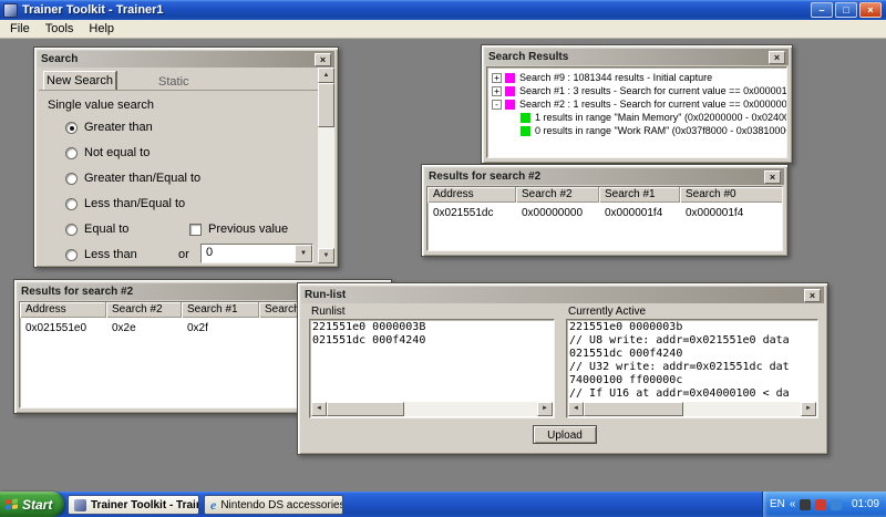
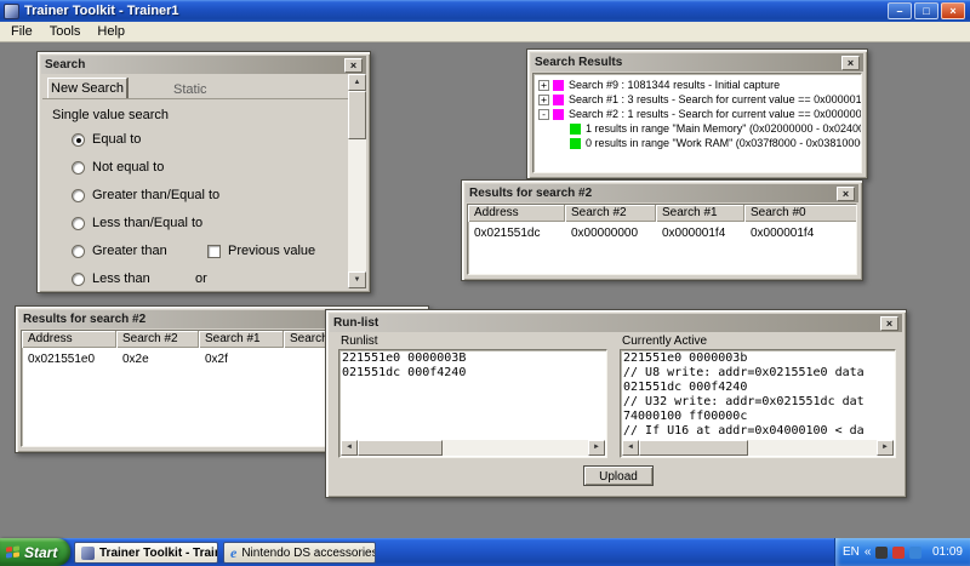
  Trainer Toolkit - Trainer1
  –
  □
  ×
  File
  Tools
  Help
  Search
  ×
  New Search
  Static
  Single value search
- Greater than
+ Equal to
  Not equal to
  Greater than/Equal to
  Less than/Equal to
- Equal to
+ Greater than
  Less than
  Previous value
  or
- 0
  Search Results
  ×
  +
  Search #9 : 1081344 results - Initial capture
  +
  Search #1 : 3 results - Search for current value == 0x000001
  -
  Search #2 : 1 results - Search for current value == 0x000000
  1 results in range "Main Memory" (0x02000000 - 0x0240
  0 results in range "Work RAM" (0x037f8000 - 0x0381000
  Results for search #2
  ×
  Address
  Search #2
  Search #1
  Search #0
  0x021551dc
  0x00000000
  0x000001f4
  0x000001f4
  Results for search #2
  Address
  Search #2
  Search #1
  0x021551e0
  0x2e
  0x2f
  Run-list
  ×
  Runlist
  221551e0 0000003B
  021551dc 000f4240
  Currently Active
  221551e0 0000003b
  // U8 write: addr=0x021551e0 data
  021551dc 000f4240
  // U32 write: addr=0x021551dc dat
  74000100 ff00000c
  // If U16 at addr=0x04000100 < da
  Upload
  Start
  Trainer Toolkit - Trai
  e
  Nintendo DS accessorie
  EN
  «
  01:09
